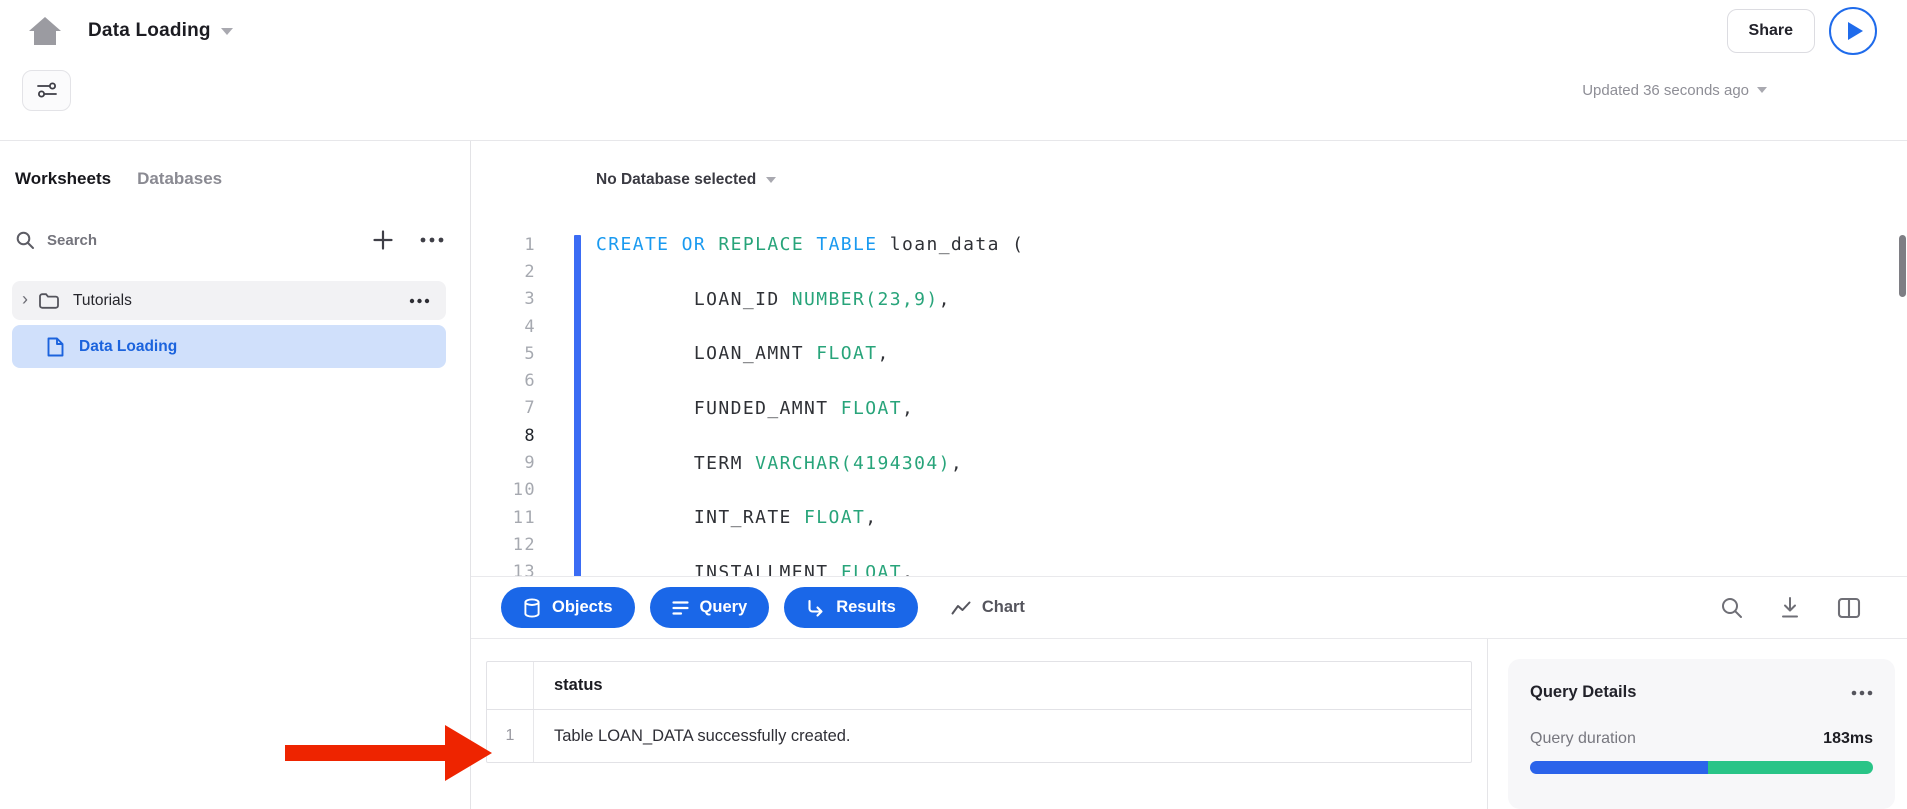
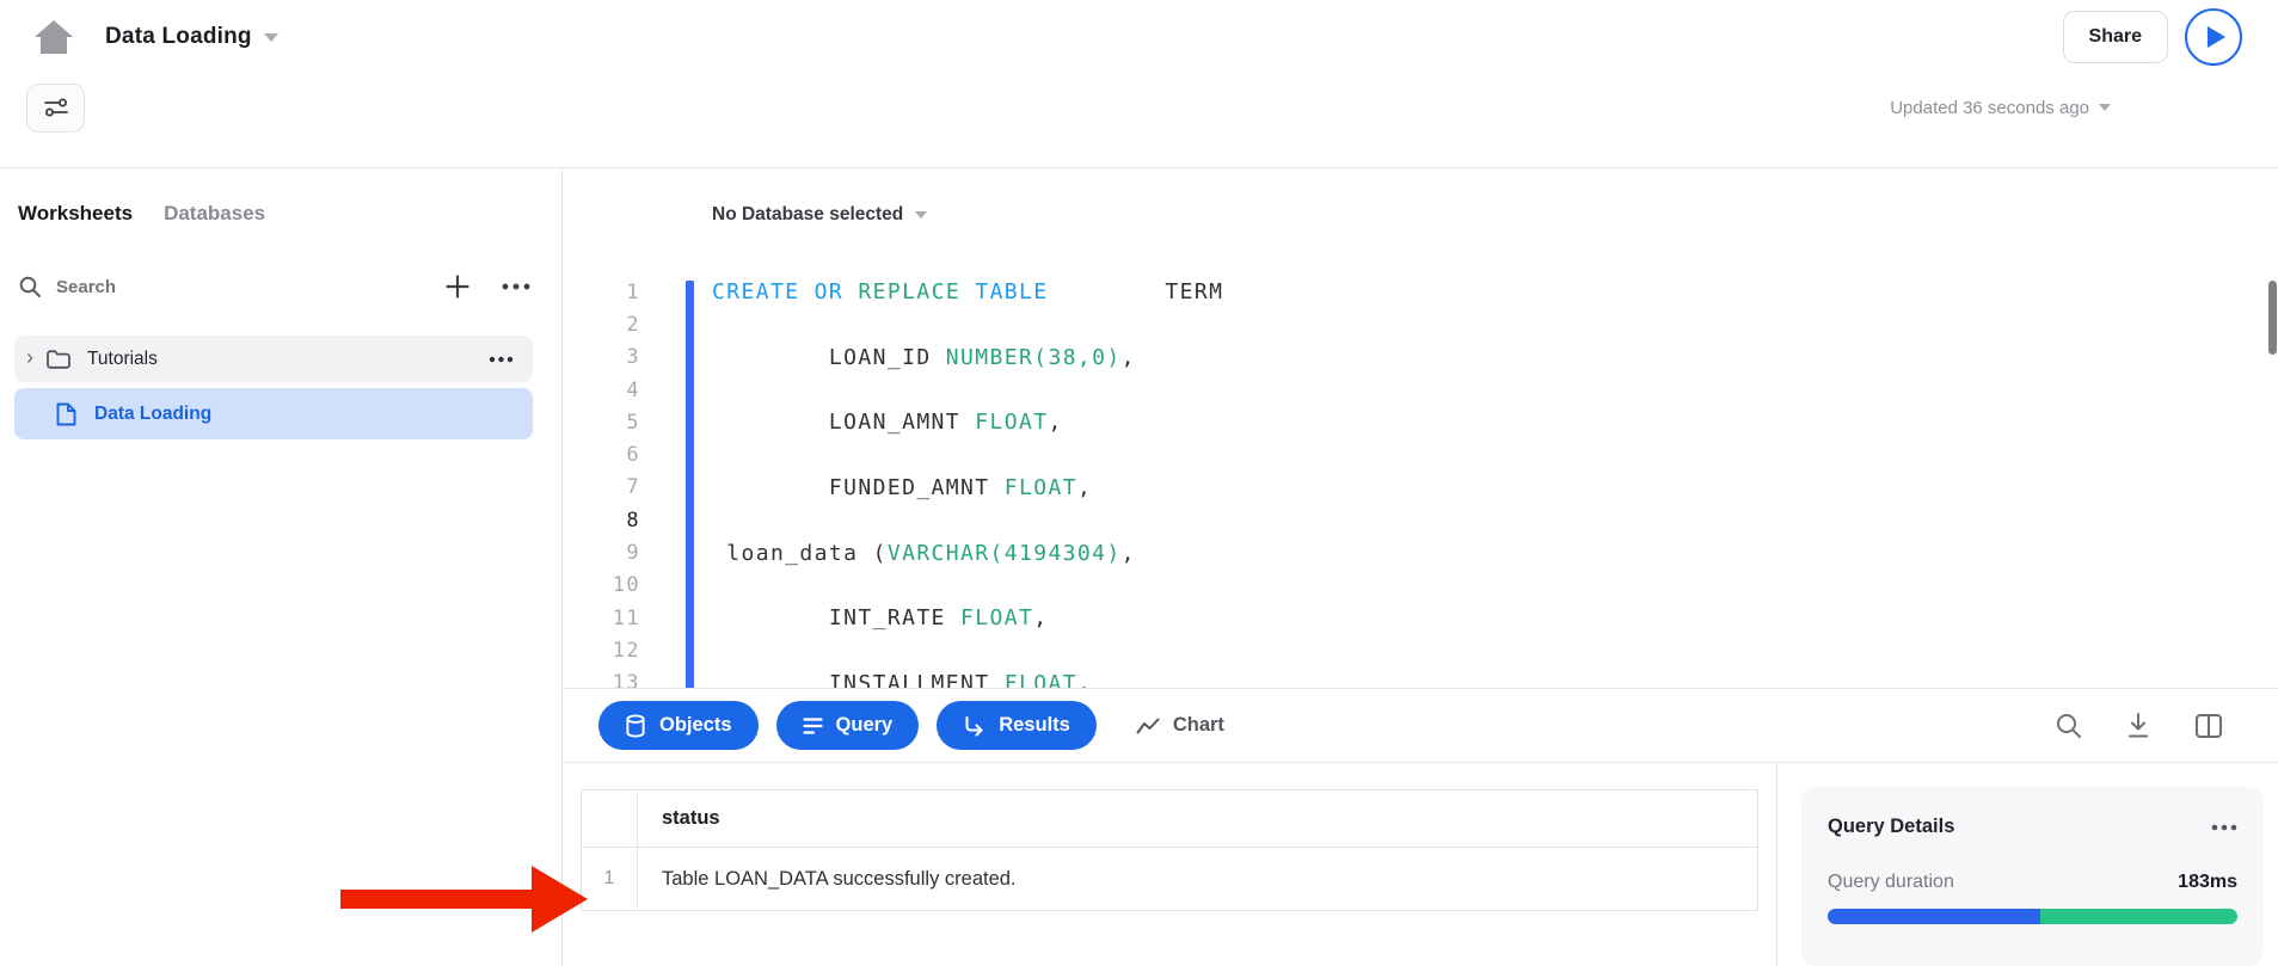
  Data Loading
  Share
  Updated 36 seconds ago
  Worksheets
  Databases
  Search
  ›
  Tutorials
  Data Loading
  No Database selected
  1
- CREATE OR REPLACE TABLE loan_data (
+ CREATE OR REPLACE TABLE TERM
  2
  3
- LOAN_ID NUMBER(23,9),
+ LOAN_ID NUMBER(38,0),
  4
  5
  LOAN_AMNT FLOAT,
  6
  7
  FUNDED_AMNT FLOAT,
  8
  9
- TERM VARCHAR(4194304),
+ loan_data (VARCHAR(4194304),
  10
  11
  INT_RATE FLOAT,
  12
  13
  INSTALLMENT FLOAT,
  Objects
  Query
  Results
  Chart
  status
  1
  Table LOAN_DATA successfully created.
  Query Details
  Query duration
  183ms
